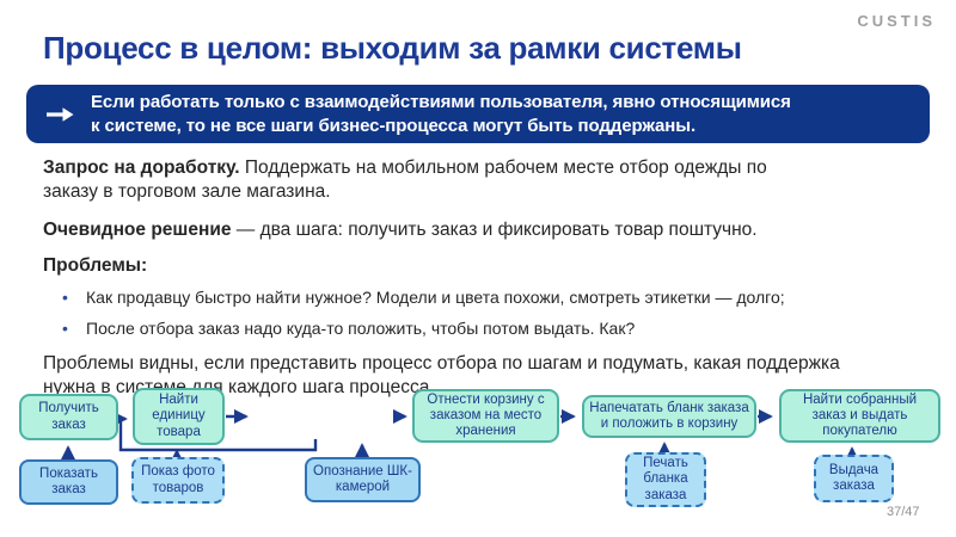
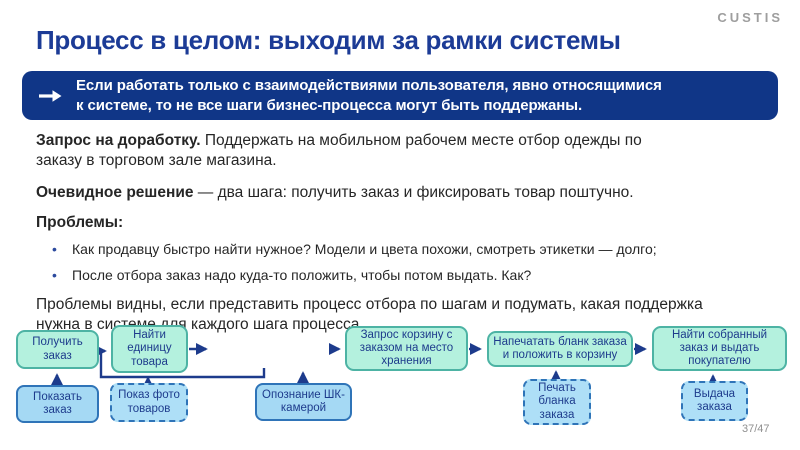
  CUSTIS
  Процесс в целом: выходим за рамки системы
  Если работать только с взаимодействиями пользователя, явно относящимися
  к системе, то не все шаги бизнес-процесса могут быть поддержаны.
  Запрос на доработку. Поддержать на мобильном рабочем месте отбор одежды по заказу в торговом зале магазина.
  Очевидное решение — два шага: получить заказ и фиксировать товар поштучно.
  Проблемы:
  Как продавцу быстро найти нужное? Модели и цвета похожи, смотреть этикетки — долго;
  После отбора заказ надо куда-то положить, чтобы потом выдать. Как?
  Проблемы видны, если представить процесс отбора по шагам и подумать, какая поддержка нужна в сися каждого шага процесса.
  Получить заказ
  Найти единицу товара
- Отнести корзину с заказом на место хранения
+ Запрос корзину с заказом на место хранения
  Напечатать бланк заказа и положить в корзину
  Найти собранный заказ и выдать покупателю
  Показать заказ
  Показ фото товаров
  Опознание ШК-камерой
  Печать бланка заказа
  Выдача заказа
  37/47
